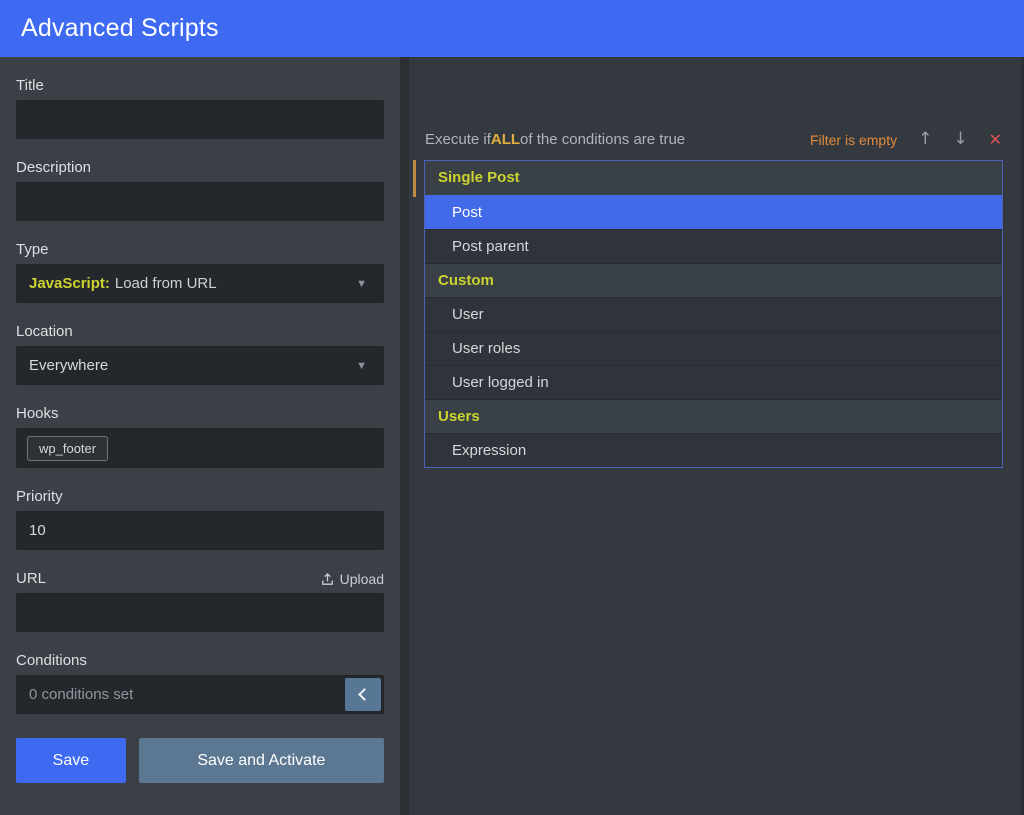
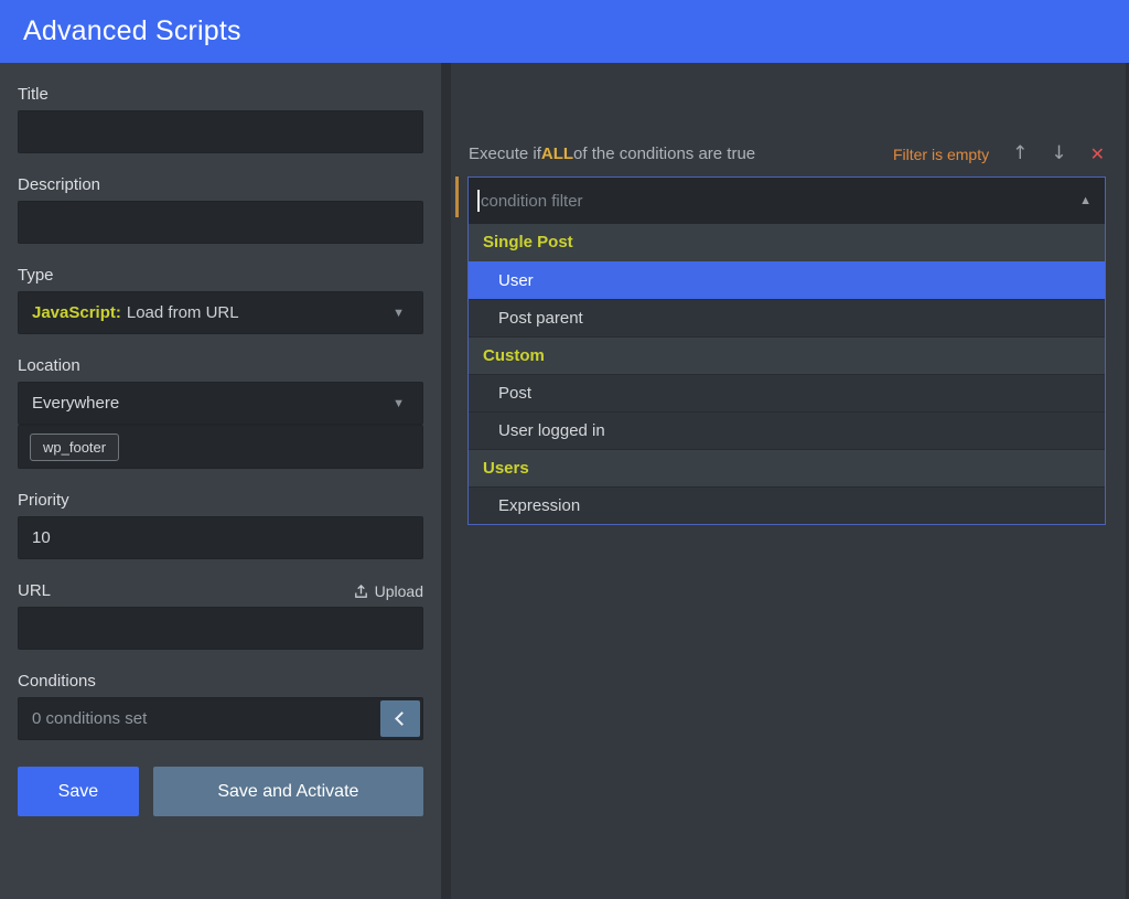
  Advanced Scripts
  Title
  Description
  Type
  JavaScript:
  Load from URL
  ▼
  Location
  Everywhere
  ▼
- Hooks
  wp_footer
  Priority
  10
  URL
  Upload
  Conditions
  0 conditions set
  Save
  Save and Activate
  Execute if
  ALL
  of the conditions are true
  Filter is empty
  ↑
  ↓
  ✕
+ condition filter
+ ▲
  Single Post
- Post
+ User
  Post parent
  Custom
- User
+ Post
- User roles
  User logged in
  Users
  Expression
